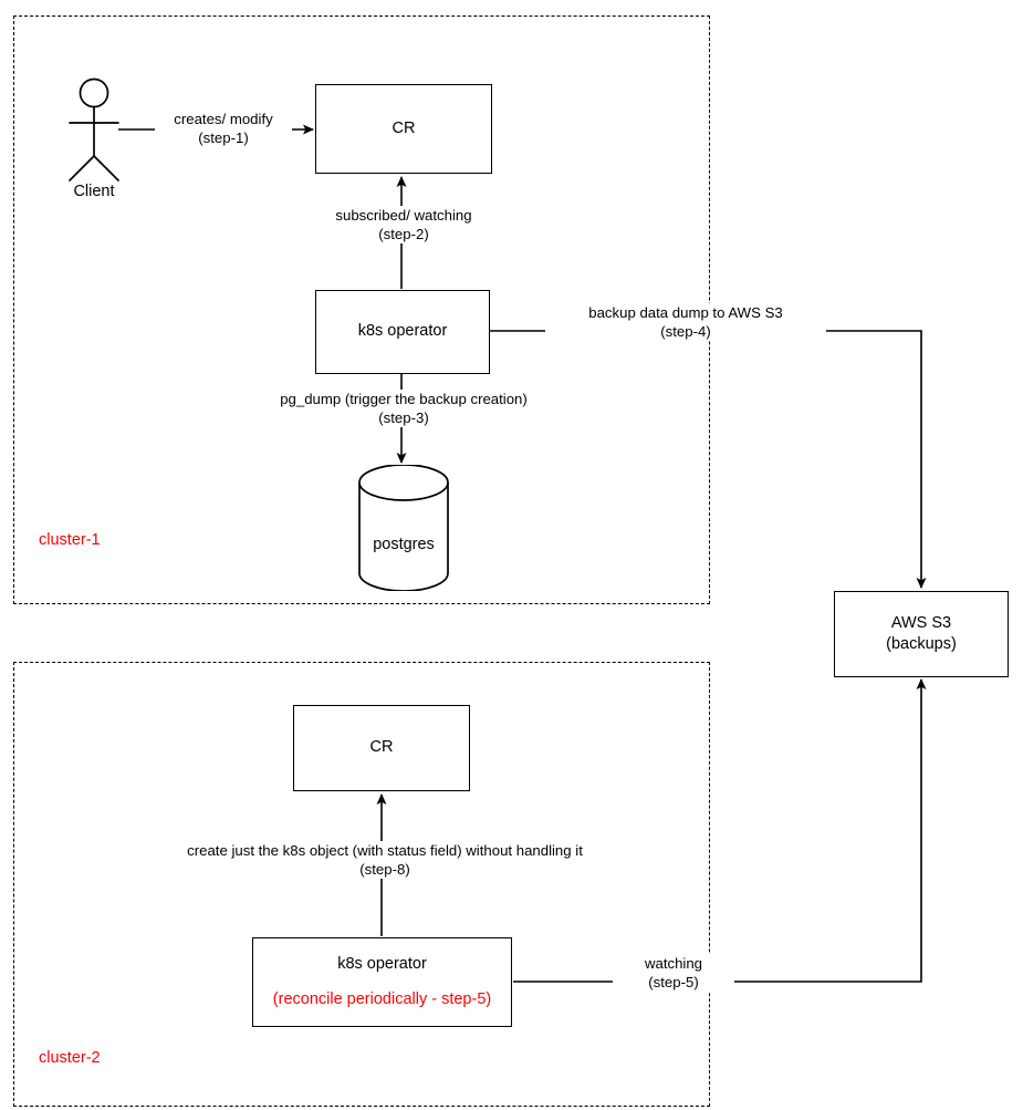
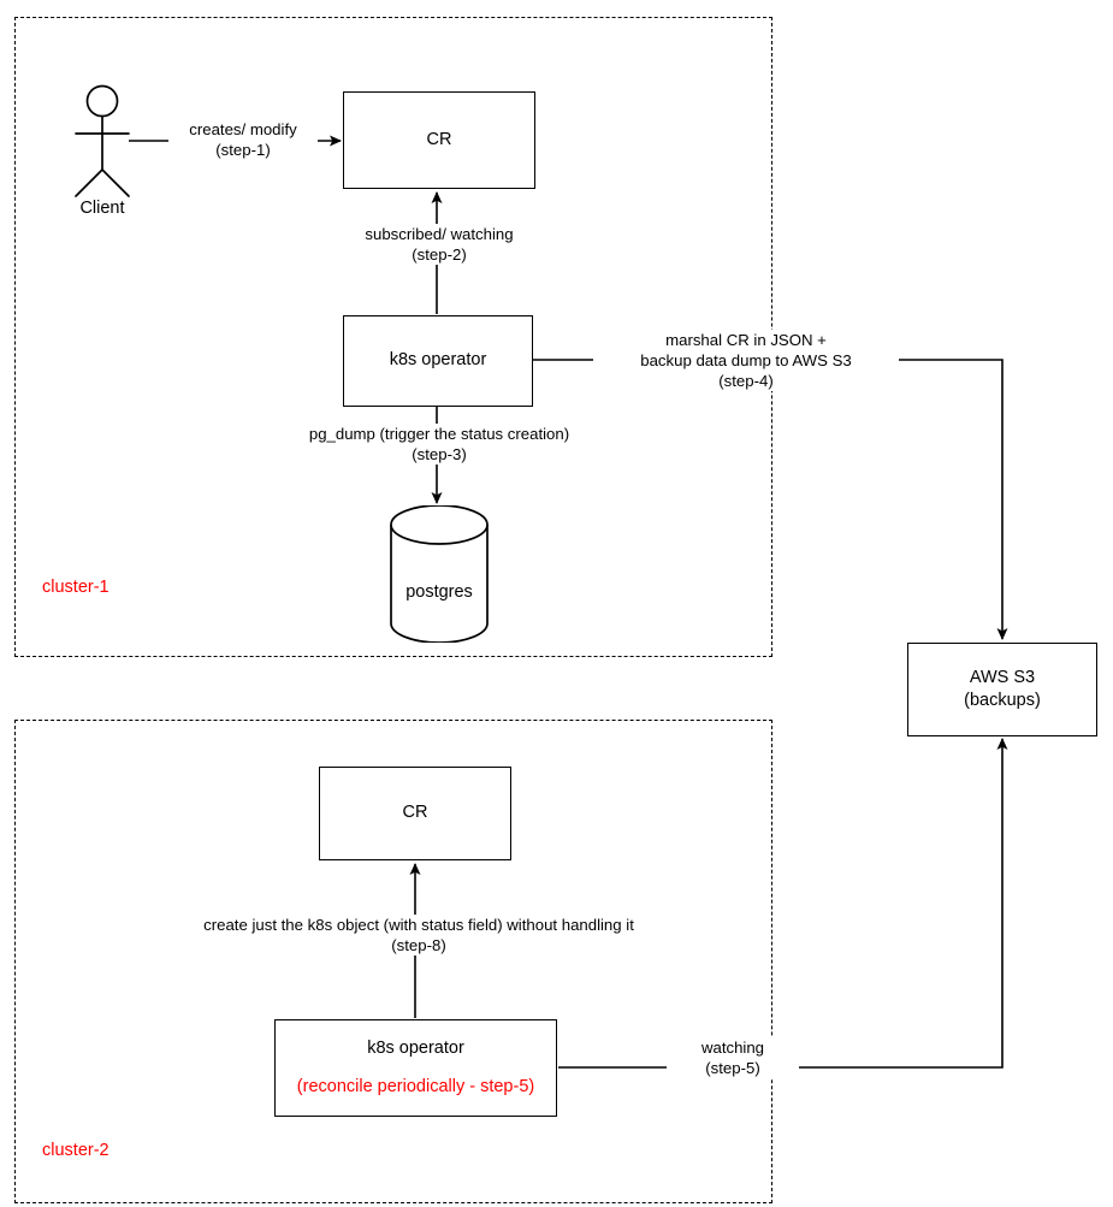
  cluster-1
  cluster-2
  Client
  CR
  k8s operator
  postgres
  AWS S3
  (backups)
  CR
  k8s operator
  (reconcile periodically - step-5)
  creates/ modify
  (step-1)
  subscribed/ watching
  (step-2)
- pg_dump (trigger the backup creation)
+ pg_dump (trigger the status creation)
  (step-3)
+ marshal CR in JSON +
  backup data dump to AWS S3
  (step-4)
  watching
  (step-5)
  create just the k8s object (with status field) without handling it
  (step-8)
